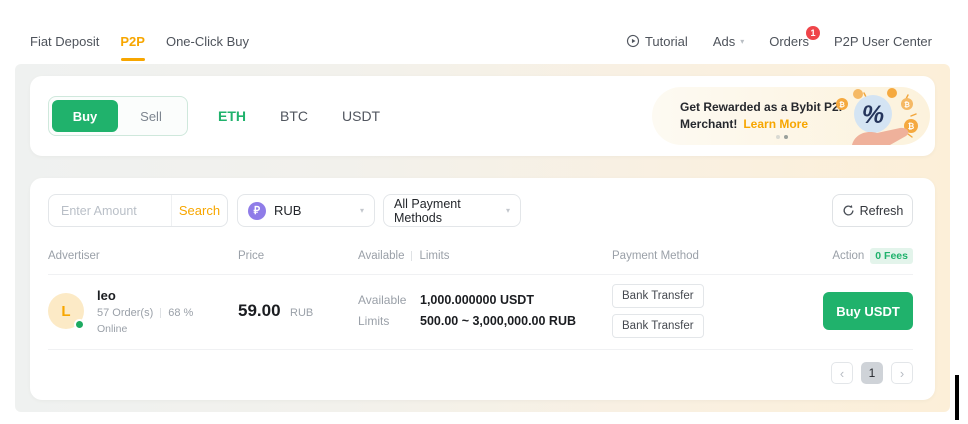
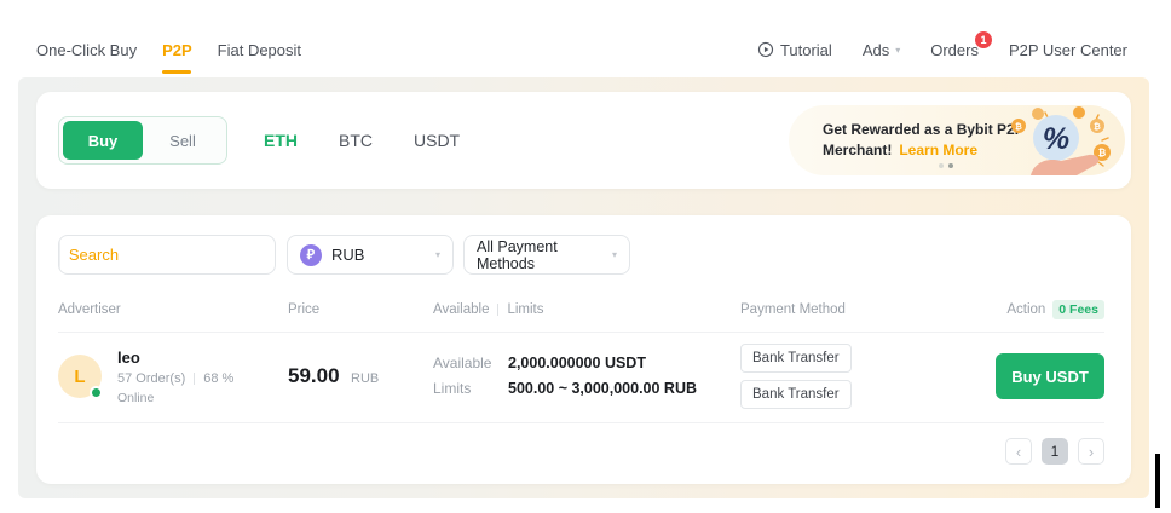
- Fiat Deposit
+ One-Click Buy
  P2P
- One-Click Buy
+ Fiat Deposit
  Tutorial
  Ads
  ▾
  Orders
  1
  P2P User Center
  Buy
  Sell
  ETH
  BTC
  USDT
  Get Rewarded as a Bybit P2
  Merchant! Learn More
  ₿
  %
- Enter Amount
  Search
  ₽
  RUB
  ▾
  All Payment Methods
  ▾
- Refresh
  Advertiser
  Price
  Available
  Limits
  Payment Method
  Action
  0 Fees
  L
  leo
  57 Order(s)
  68 %
  Online
  59.00 RUB
- Available 1,000.000000 USDT
+ Available 2,000.000000 USDT
  Limits 500.00 ~ 3,000,000.00 RUB
  Bank Transfer
  Bank Transfer
  Buy USDT
  ‹
  1
  ›
